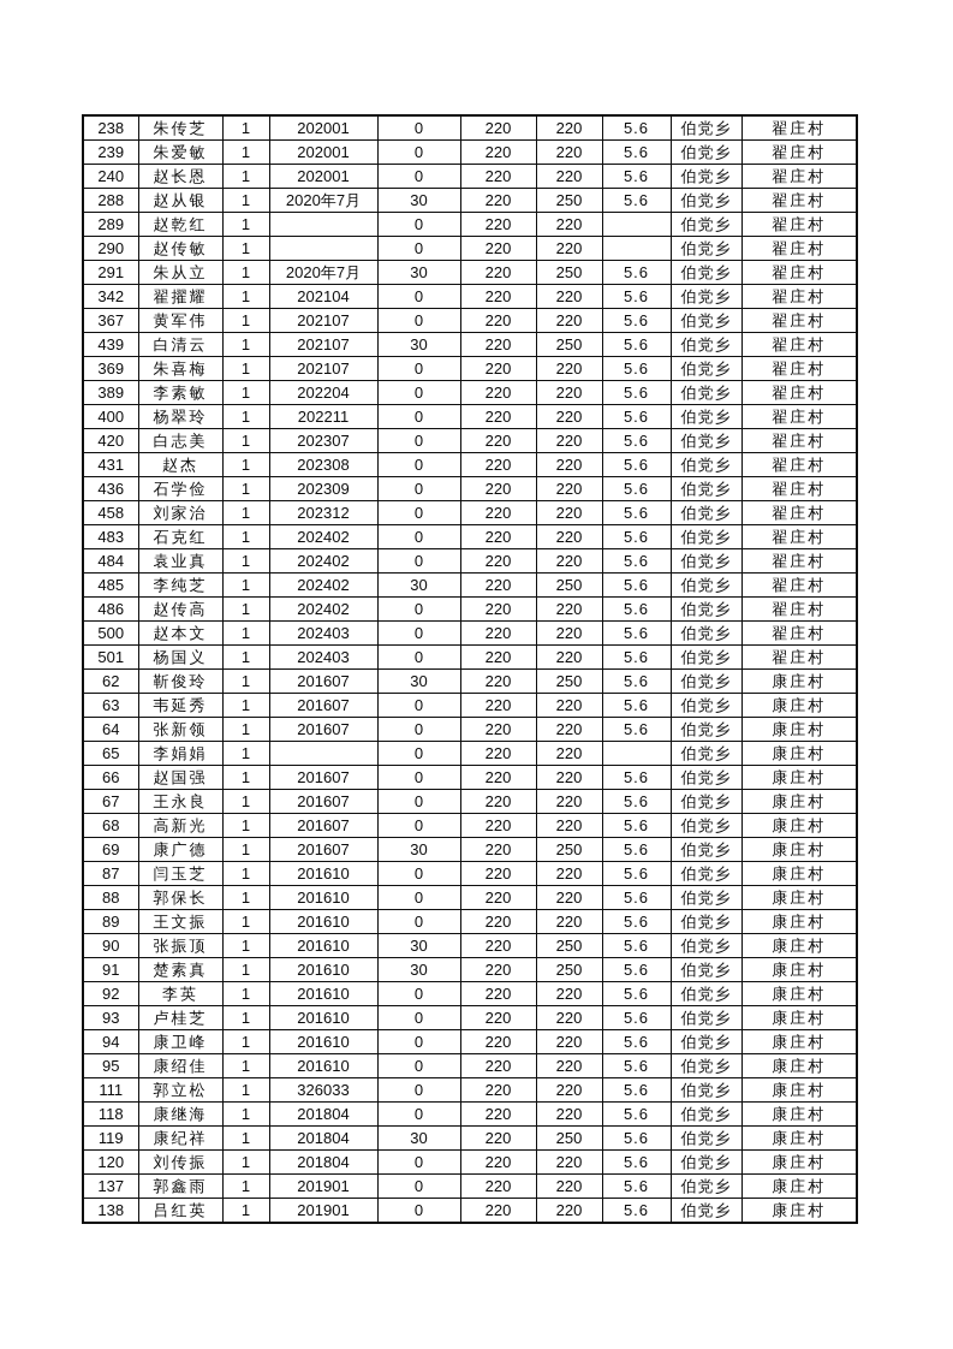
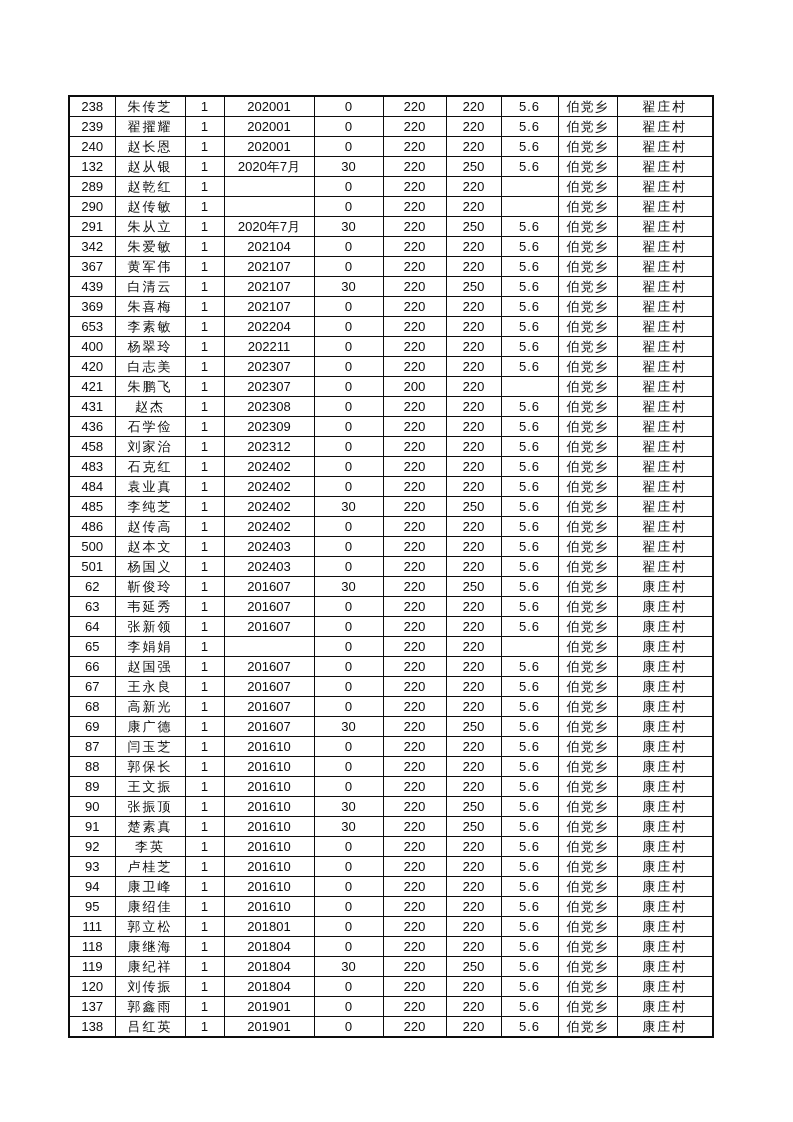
  238	朱传芝	1	202001	0	220	220	5.6	伯党乡	翟庄村
- 239	朱爱敏	1	202001	0	220	220	5.6	伯党乡	翟庄村
+ 239	翟擢耀	1	202001	0	220	220	5.6	伯党乡	翟庄村
  240	赵长恩	1	202001	0	220	220	5.6	伯党乡	翟庄村
- 288	赵从银	1	2020年7月	30	220	250	5.6	伯党乡	翟庄村
+ 132	赵从银	1	2020年7月	30	220	250	5.6	伯党乡	翟庄村
  289	赵乾红	1		0	220	220		伯党乡	翟庄村
  290	赵传敏	1		0	220	220		伯党乡	翟庄村
  291	朱从立	1	2020年7月	30	220	250	5.6	伯党乡	翟庄村
- 342	翟擢耀	1	202104	0	220	220	5.6	伯党乡	翟庄村
+ 342	朱爱敏	1	202104	0	220	220	5.6	伯党乡	翟庄村
  367	黄军伟	1	202107	0	220	220	5.6	伯党乡	翟庄村
  439	白清云	1	202107	30	220	250	5.6	伯党乡	翟庄村
  369	朱喜梅	1	202107	0	220	220	5.6	伯党乡	翟庄村
- 389	李素敏	1	202204	0	220	220	5.6	伯党乡	翟庄村
+ 653	李素敏	1	202204	0	220	220	5.6	伯党乡	翟庄村
  400	杨翠玲	1	202211	0	220	220	5.6	伯党乡	翟庄村
  420	白志美	1	202307	0	220	220	5.6	伯党乡	翟庄村
+ 421	朱鹏飞	1	202307	0	200	220		伯党乡	翟庄村
  431	赵杰	1	202308	0	220	220	5.6	伯党乡	翟庄村
  436	石学俭	1	202309	0	220	220	5.6	伯党乡	翟庄村
  458	刘家治	1	202312	0	220	220	5.6	伯党乡	翟庄村
  483	石克红	1	202402	0	220	220	5.6	伯党乡	翟庄村
  484	袁业真	1	202402	0	220	220	5.6	伯党乡	翟庄村
  485	李纯芝	1	202402	30	220	250	5.6	伯党乡	翟庄村
  486	赵传高	1	202402	0	220	220	5.6	伯党乡	翟庄村
  500	赵本文	1	202403	0	220	220	5.6	伯党乡	翟庄村
  501	杨国义	1	202403	0	220	220	5.6	伯党乡	翟庄村
  62	靳俊玲	1	201607	30	220	250	5.6	伯党乡	康庄村
  63	韦延秀	1	201607	0	220	220	5.6	伯党乡	康庄村
  64	张新领	1	201607	0	220	220	5.6	伯党乡	康庄村
  65	李娟娟	1		0	220	220		伯党乡	康庄村
  66	赵国强	1	201607	0	220	220	5.6	伯党乡	康庄村
  67	王永良	1	201607	0	220	220	5.6	伯党乡	康庄村
  68	高新光	1	201607	0	220	220	5.6	伯党乡	康庄村
  69	康广德	1	201607	30	220	250	5.6	伯党乡	康庄村
  87	闫玉芝	1	201610	0	220	220	5.6	伯党乡	康庄村
  88	郭保长	1	201610	0	220	220	5.6	伯党乡	康庄村
  89	王文振	1	201610	0	220	220	5.6	伯党乡	康庄村
  90	张振顶	1	201610	30	220	250	5.6	伯党乡	康庄村
  91	楚素真	1	201610	30	220	250	5.6	伯党乡	康庄村
  92	李英	1	201610	0	220	220	5.6	伯党乡	康庄村
  93	卢桂芝	1	201610	0	220	220	5.6	伯党乡	康庄村
  94	康卫峰	1	201610	0	220	220	5.6	伯党乡	康庄村
  95	康绍佳	1	201610	0	220	220	5.6	伯党乡	康庄村
- 111	郭立松	1	326033	0	220	220	5.6	伯党乡	康庄村
+ 111	郭立松	1	201801	0	220	220	5.6	伯党乡	康庄村
  118	康继海	1	201804	0	220	220	5.6	伯党乡	康庄村
  119	康纪祥	1	201804	30	220	250	5.6	伯党乡	康庄村
  120	刘传振	1	201804	0	220	220	5.6	伯党乡	康庄村
  137	郭鑫雨	1	201901	0	220	220	5.6	伯党乡	康庄村
  138	吕红英	1	201901	0	220	220	5.6	伯党乡	康庄村
